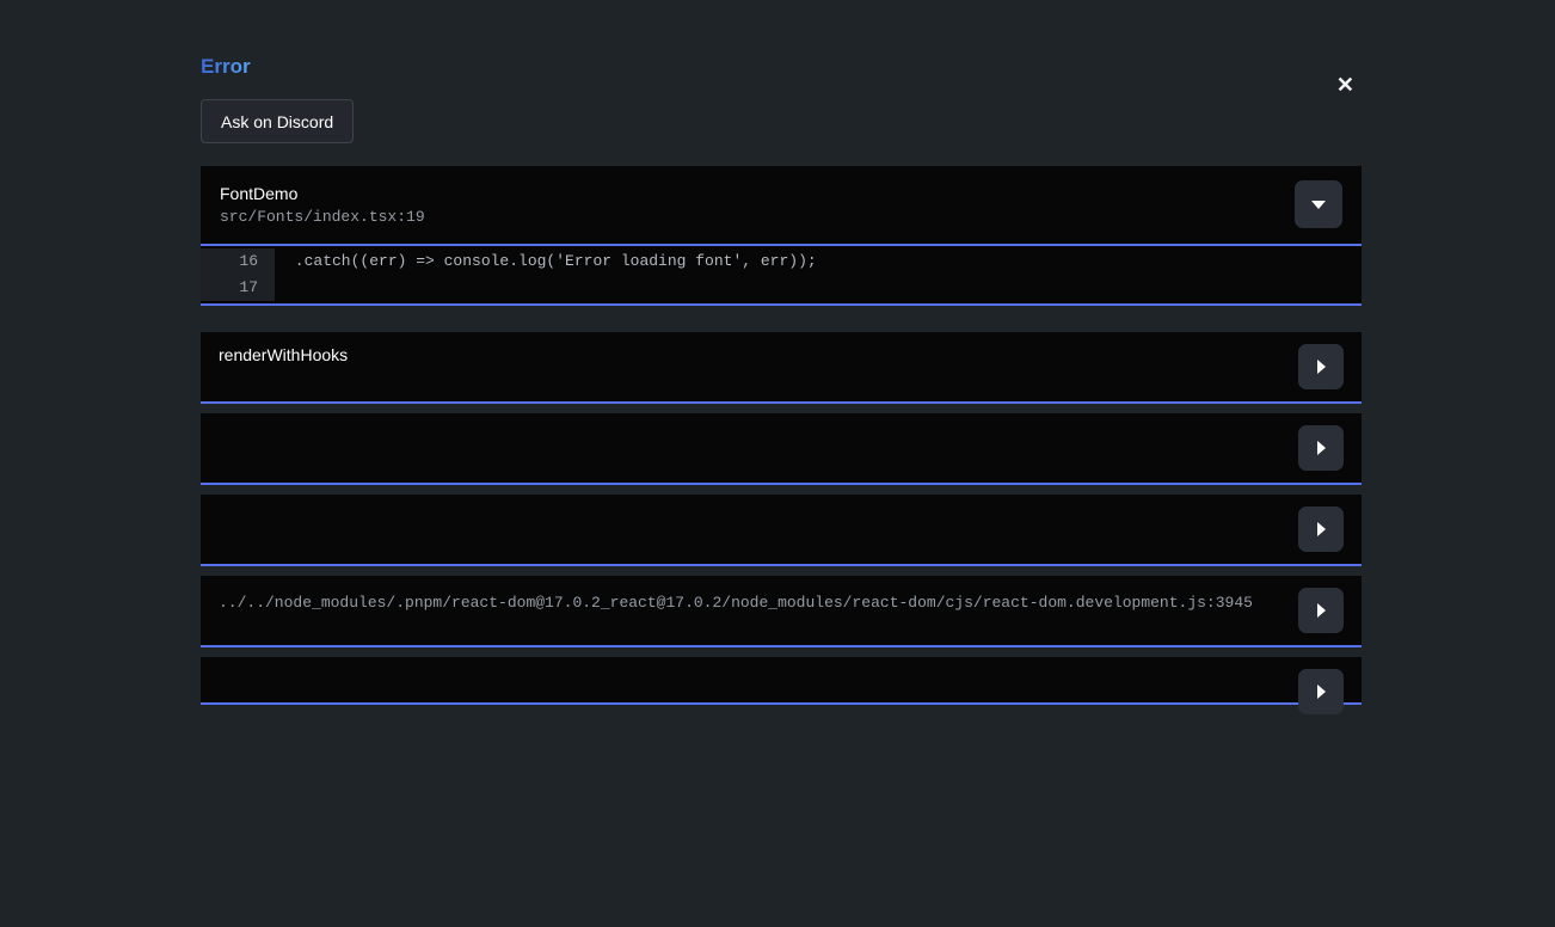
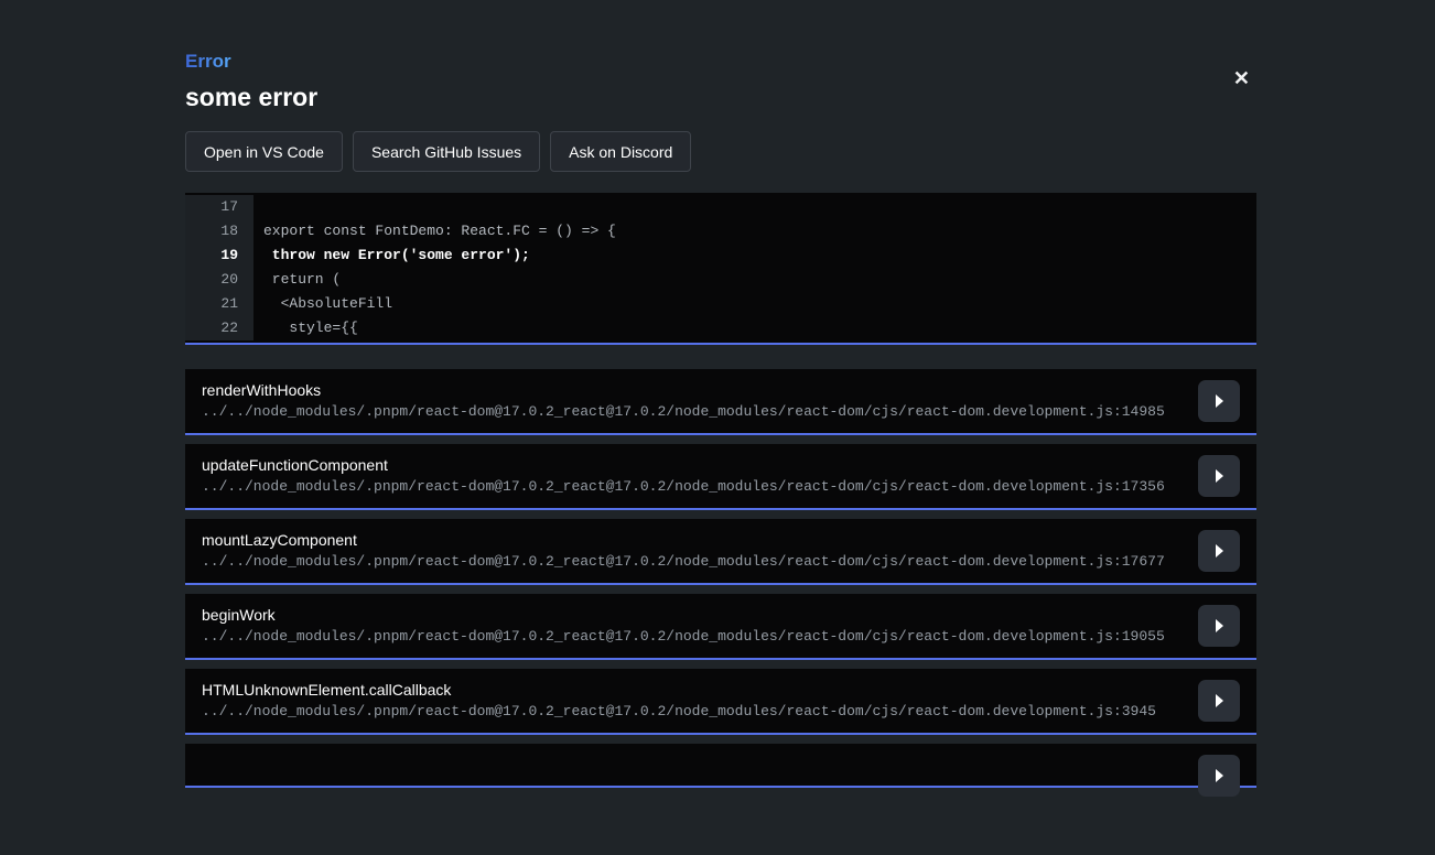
  ✕
  Error
+ some error
+ Open in VS Code
+ Search GitHub Issues
  Ask on Discord
- FontDemo
- src/Fonts/index.tsx:19
- 16
- .catch((err) => console.log('Error loading font', err));
  17
+ 18
+ export const FontDemo: React.FC = () => {
+ 19
+ throw new Error('some error');
+ 20
+ return (
+ 21
+ <AbsoluteFill
+ 22
+ style={{
  renderWithHooks
+ ../../node_modules/.pnpm/react-dom@17.0.2_react@17.0.2/node_modules/react-dom/cjs/react-dom.development.js:14985
+ updateFunctionComponent
+ ../../node_modules/.pnpm/react-dom@17.0.2_react@17.0.2/node_modules/react-dom/cjs/react-dom.development.js:17356
+ mountLazyComponent
+ ../../node_modules/.pnpm/react-dom@17.0.2_react@17.0.2/node_modules/react-dom/cjs/react-dom.development.js:17677
+ beginWork
+ ../../node_modules/.pnpm/react-dom@17.0.2_react@17.0.2/node_modules/react-dom/cjs/react-dom.development.js:19055
+ HTMLUnknownElement.callCallback
  ../../node_modules/.pnpm/react-dom@17.0.2_react@17.0.2/node_modules/react-dom/cjs/react-dom.development.js:3945
